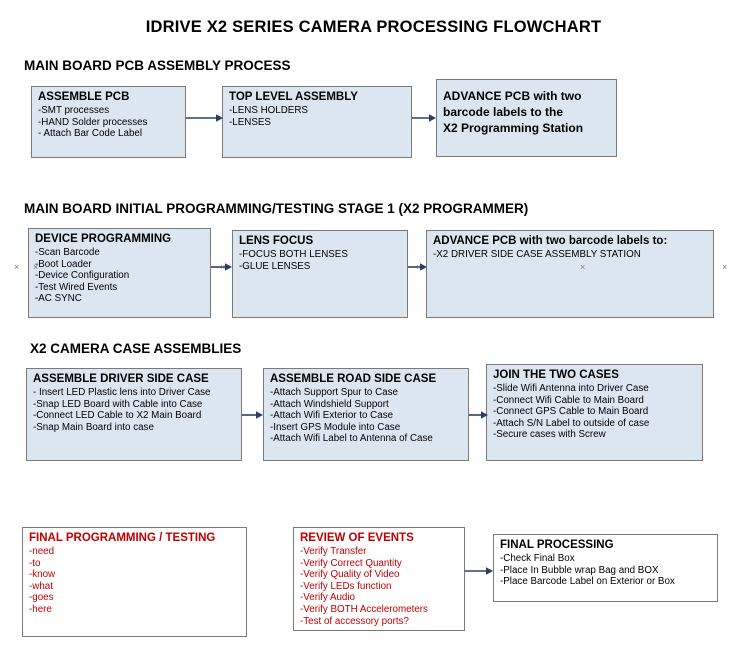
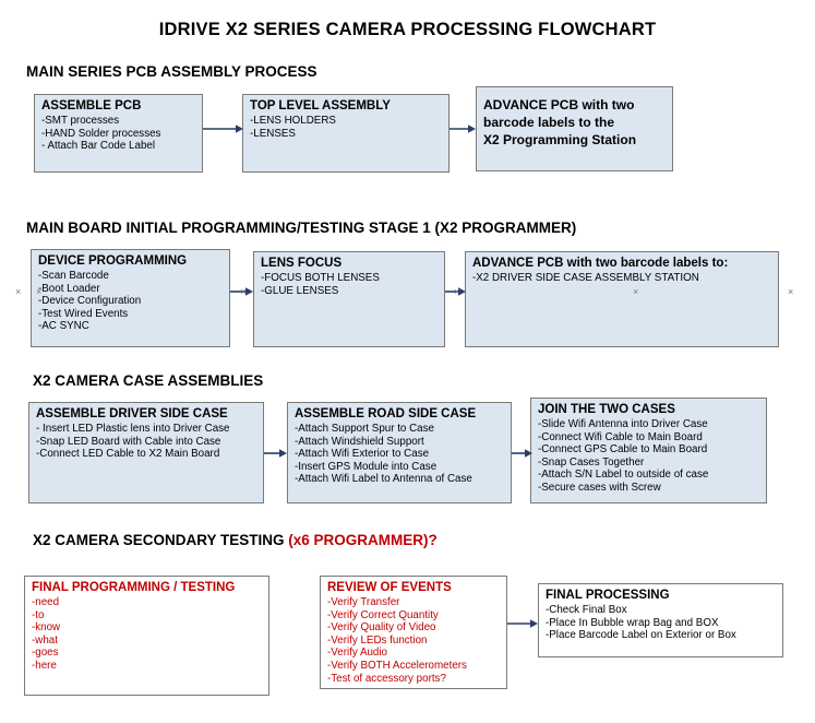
  IDRIVE X2 SERIES CAMERA PROCESSING FLOWCHART
- MAIN BOARD PCB ASSEMBLY PROCESS
+ MAIN SERIES PCB ASSEMBLY PROCESS
  ASSEMBLE PCB
  -SMT processes
  -HAND Solder processes
  - Attach Bar Code Label
  TOP LEVEL ASSEMBLY
  -LENS HOLDERS
  -LENSES
  ADVANCE PCB with two
  barcode labels to the
  X2 Programming Station
  MAIN BOARD INITIAL PROGRAMMING/TESTING STAGE 1 (X2 PROGRAMMER)
  DEVICE PROGRAMMING
  -Scan Barcode
  -Boot Loader
  -Device Configuration
  -Test Wired Events
  -AC SYNC
  LENS FOCUS
  -FOCUS BOTH LENSES
  -GLUE LENSES
  ADVANCE PCB with two barcode labels to:
  -X2 DRIVER SIDE CASE ASSEMBLY STATION
  X2 CAMERA CASE ASSEMBLIES
  ASSEMBLE DRIVER SIDE CASE
  - Insert LED Plastic lens into Driver Case
  -Snap LED Board with Cable into Case
  -Connect LED Cable to X2 Main Board
- -Snap Main Board into case
  ASSEMBLE ROAD SIDE CASE
  -Attach Support Spur to Case
  -Attach Windshield Support
  -Attach Wifi Exterior to Case
  -Insert GPS Module into Case
  -Attach Wifi Label to Antenna of Case
  JOIN THE TWO CASES
  -Slide Wifi Antenna into Driver Case
  -Connect Wifi Cable to Main Board
  -Connect GPS Cable to Main Board
+ -Snap Cases Together
  -Attach S/N Label to outside of case
  -Secure cases with Screw
+ X2 CAMERA SECONDARY TESTING (x6 PROGRAMMER)?
  FINAL PROGRAMMING / TESTING
  -need
  -to
  -know
  -what
  -goes
  -here
  REVIEW OF EVENTS
  -Verify Transfer
  -Verify Correct Quantity
  -Verify Quality of Video
  -Verify LEDs function
  -Verify Audio
  -Verify BOTH Accelerometers
  -Test of accessory ports?
  FINAL PROCESSING
  -Check Final Box
  -Place In Bubble wrap Bag and BOX
  -Place Barcode Label on Exterior or Box
  ×
  ×
  ×
  ×
  ×
  ×
